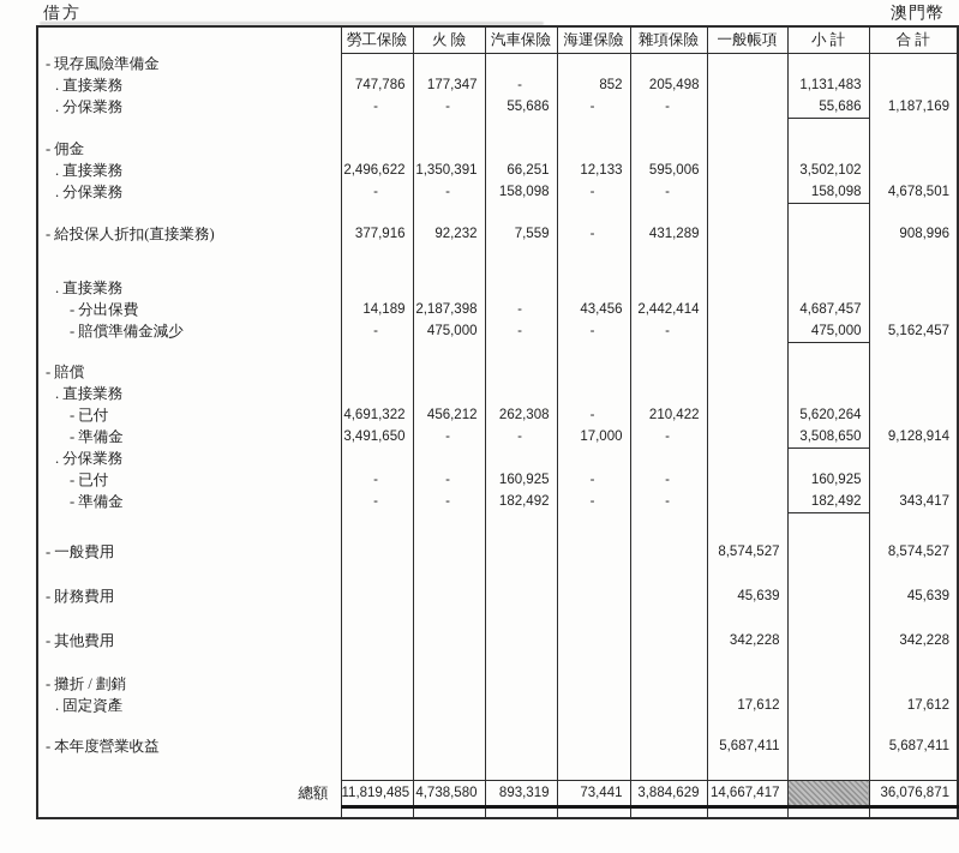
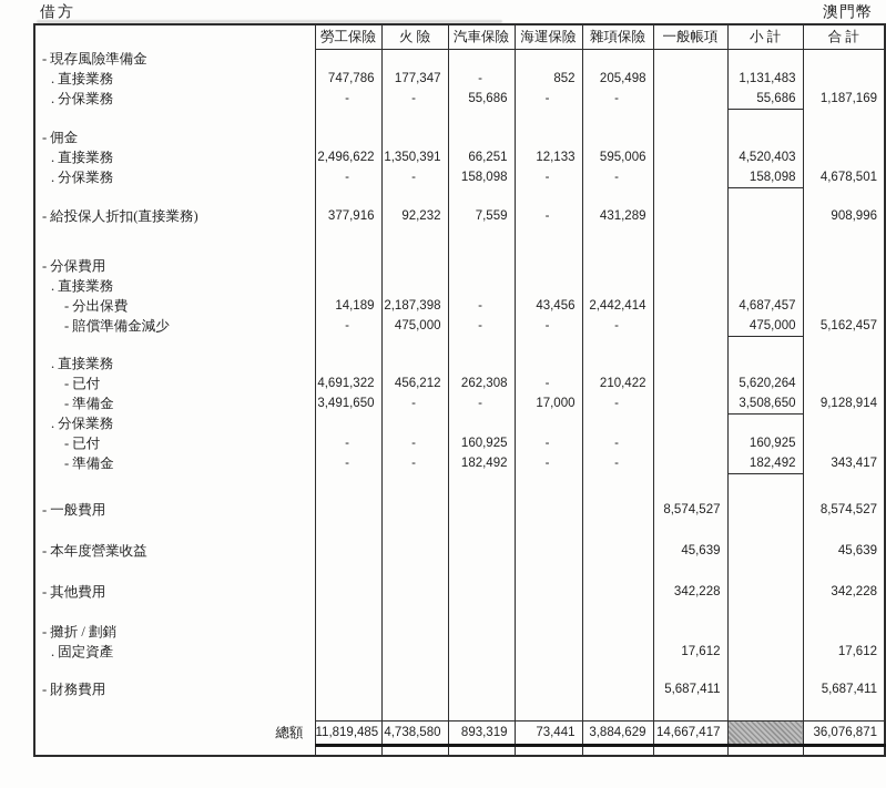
  借方
  澳門幣
  	勞工保險	火 險	汽車保險	海運保險	雜項保險	一般帳項	小 計	合 計
  - 現存風險準備金
  . 直接業務	747,786	177,347	-	852	205,498		1,131,483
  . 分保業務	-	-	55,686	-	-		55,686	1,187,169
  - 佣金
- . 直接業務	2,496,622	1,350,391	66,251	12,133	595,006		3,502,102
+ . 直接業務	2,496,622	1,350,391	66,251	12,133	595,006		4,520,403
  . 分保業務	-	-	158,098	-	-		158,098	4,678,501
  - 給投保人折扣(直接業務)	377,916	92,232	7,559	-	431,289			908,996
+ - 分保費用
  . 直接業務
  - 分出保費	14,189	2,187,398	-	43,456	2,442,414		4,687,457
  - 賠償準備金減少	-	475,000	-	-	-		475,000	5,162,457
- - 賠償
  . 直接業務
  - 已付	4,691,322	456,212	262,308	-	210,422		5,620,264
  - 準備金	3,491,650	-	-	17,000	-		3,508,650	9,128,914
  . 分保業務
  - 已付	-	-	160,925	-	-		160,925
  - 準備金	-	-	182,492	-	-		182,492	343,417
  - 一般費用						8,574,527		8,574,527
- - 財務費用						45,639		45,639
+ - 本年度營業收益						45,639		45,639
  - 其他費用						342,228		342,228
  - 攤折 / 劃銷
  . 固定資產						17,612		17,612
- - 本年度營業收益						5,687,411		5,687,411
+ - 財務費用						5,687,411		5,687,411
  總額	11,819,485	4,738,580	893,319	73,441	3,884,629	14,667,417		36,076,871
